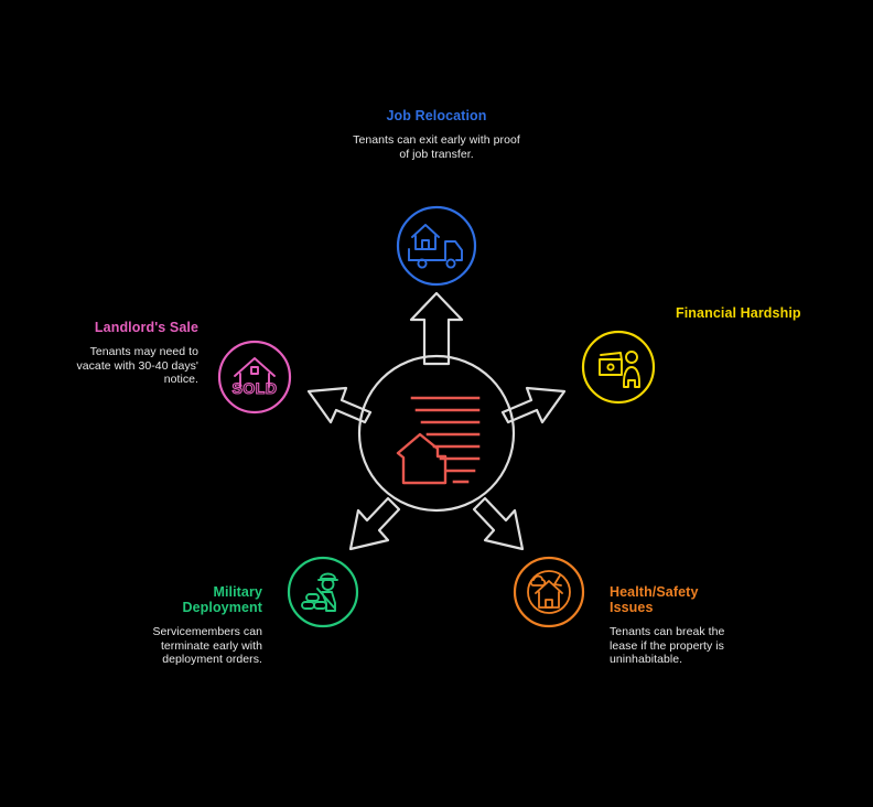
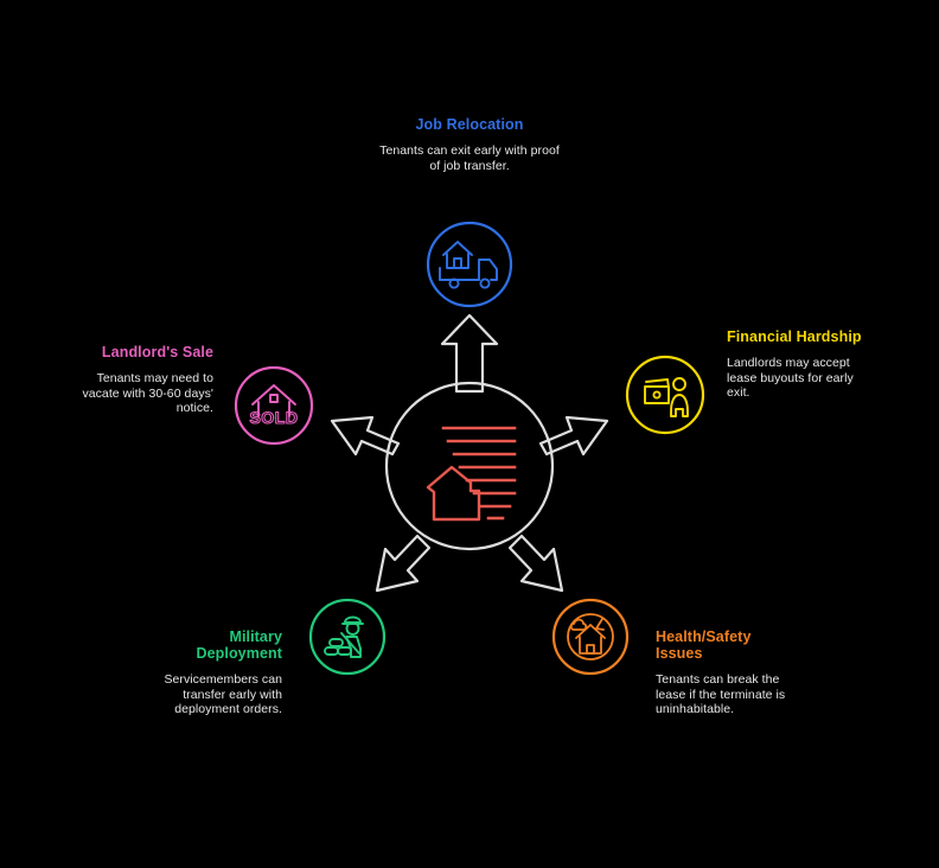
  SOLD
  Job Relocation
  Tenants can exit early with proof of job transfer.
  Financial Hardship
+ Landlords may accept lease buyouts for early exit.
  Health/Safety Issues
- Tenants can break the lease if the property is uninhabitable.
+ Tenants can break the lease if the terminate is uninhabitable.
  Military Deployment
- Servicemembers can terminate early with deployment orders.
+ Servicemembers can transfer early with deployment orders.
  Landlord's Sale
- Tenants may need to vacate with 30-40 days' notice.
+ Tenants may need to vacate with 30-60 days' notice.
